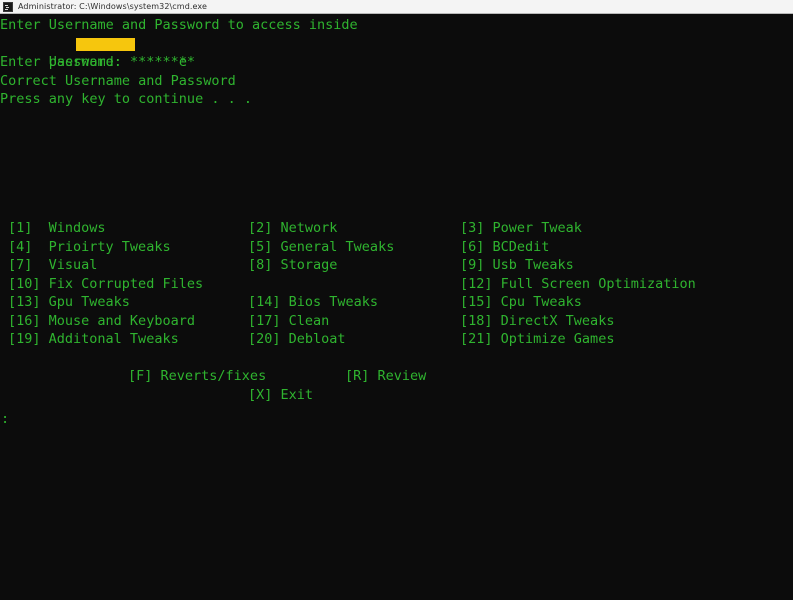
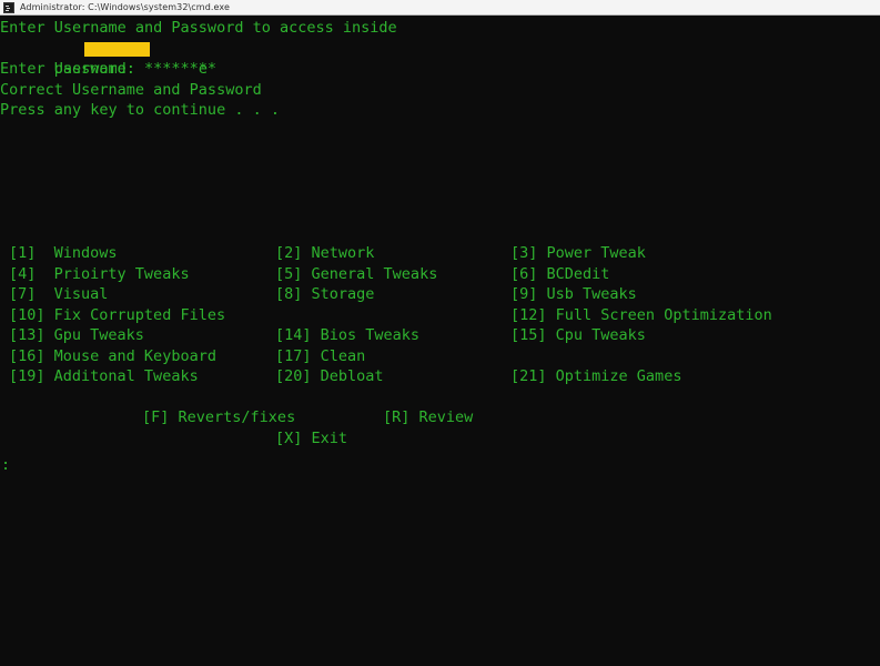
  Administrator: C:\Windows\system32\cmd.exe
  Enter Username and Password to access inside
  Username: e
  Enter password: ********
  Correct Username and Password
  Press any key to continue . . .
  [1] Windows
  [4] Prioirty Tweaks
  [7] Visual
  [10] Fix Corrupted Files
  [13] Gpu Tweaks
  [16] Mouse and Keyboard
  [19] Additonal Tweaks
  [2] Network
  [5] General Tweaks
  [8] Storage
  [14] Bios Tweaks
  [17] Clean
  [20] Debloat
  [3] Power Tweak
  [6] BCDedit
  [9] Usb Tweaks
  [12] Full Screen Optimization
  [15] Cpu Tweaks
- [18] DirectX Tweaks
  [21] Optimize Games
  [F] Reverts/fixes
  [R] Review
  [X] Exit
  :
